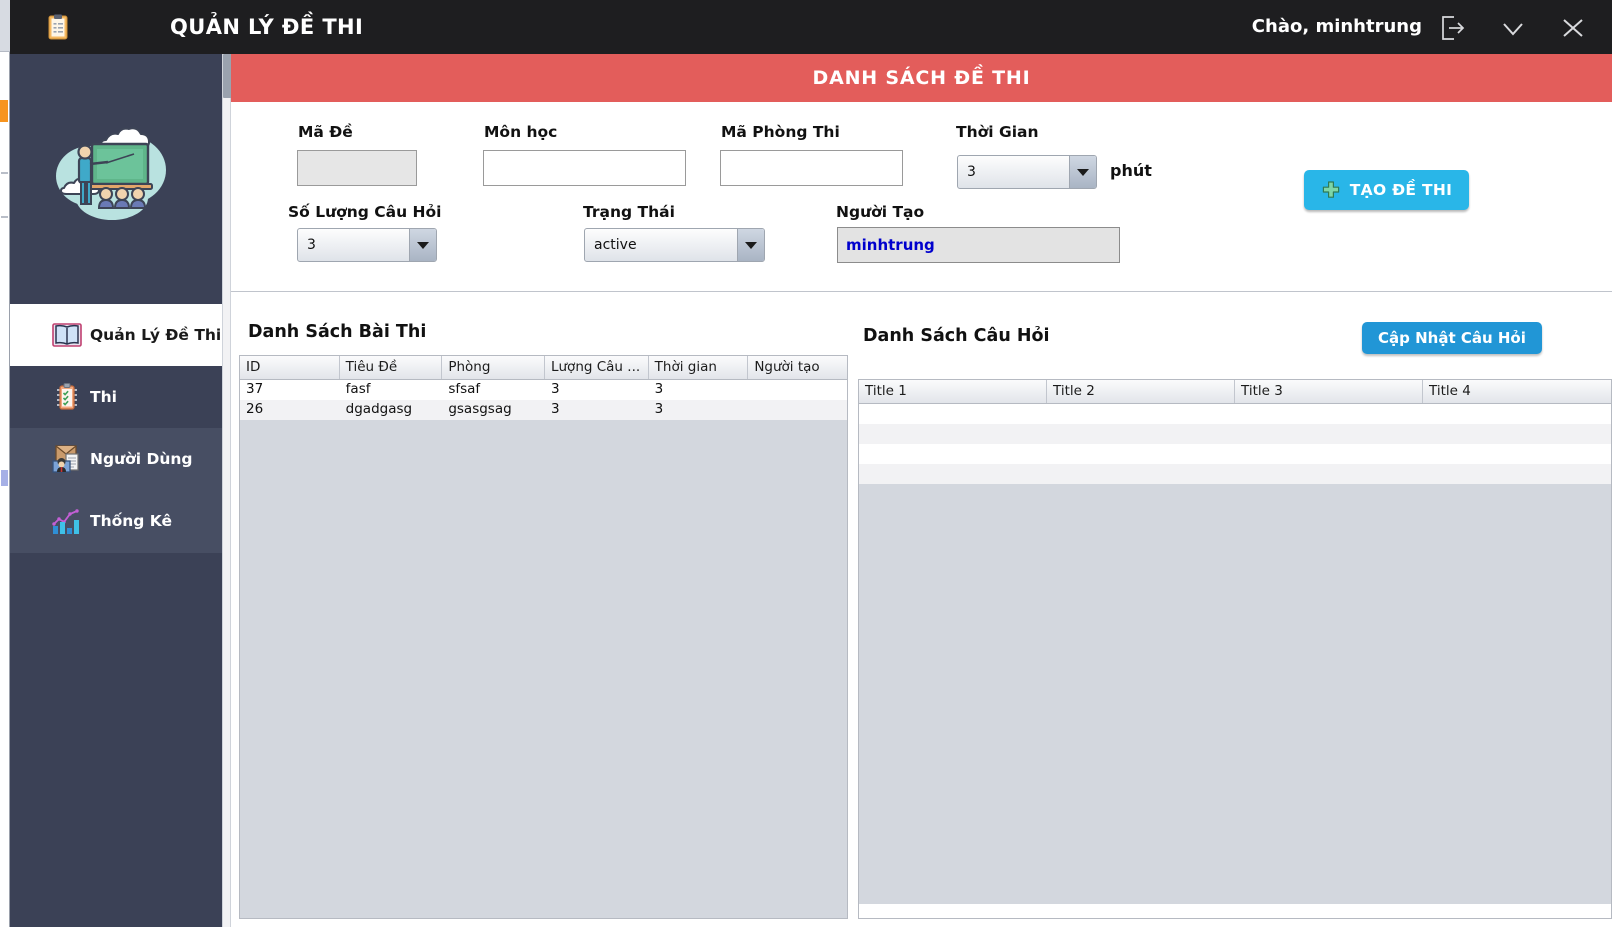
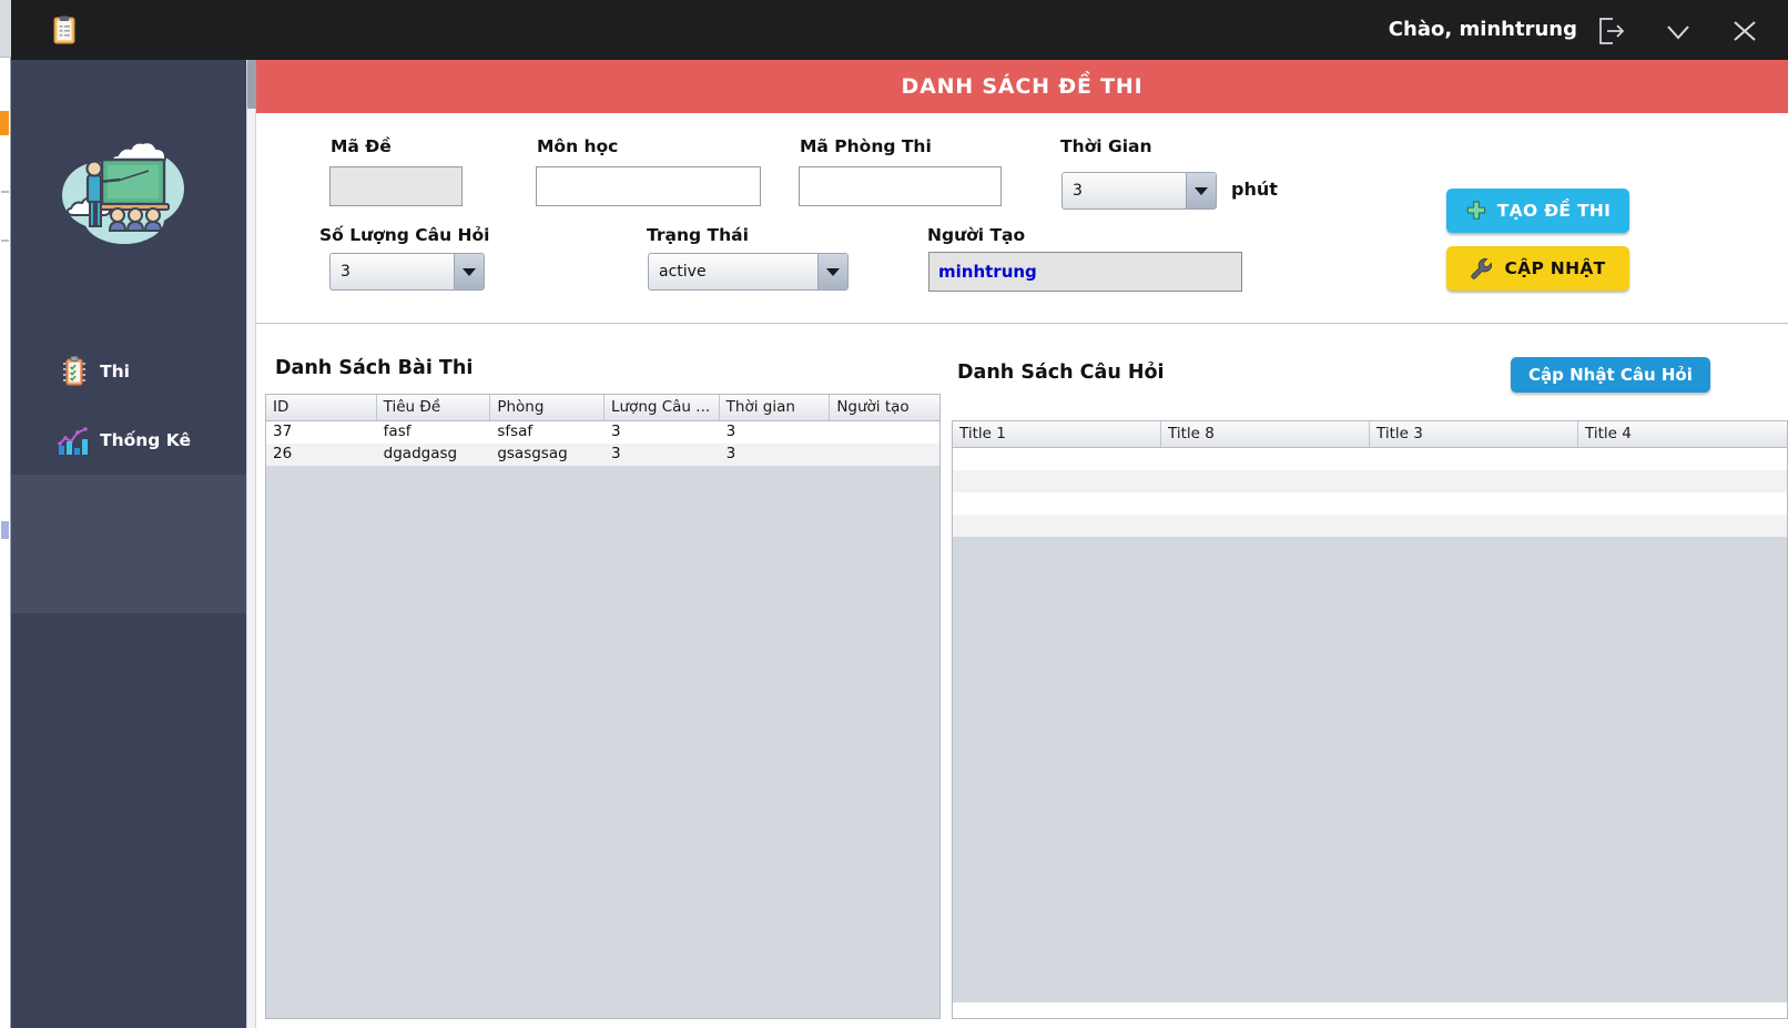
- QUẢN LÝ ĐỀ THI
  Chào, minhtrung
- Quản Lý Đề Thi
  Thi
- Người Dùng
  Thống Kê
  DANH SÁCH ĐỀ THI
  Mã Đề
  Môn học
  Mã Phòng Thi
  Thời Gian
  3
  phút
  Số Lượng Câu Hỏi
  3
  Trạng Thái
  active
  Người Tạo
  minhtrung
  TẠO ĐỀ THI
+ CẬP NHẬT
  Danh Sách Bài Thi
  ID
  Tiêu Đề
  Phòng
  Lượng Câu ...
  Thời gian
  Người tạo
  37
  fasf
  sfsaf
  3
  3
  26
  dgadgasg
  gsasgsag
  3
  3
  Danh Sách Câu Hỏi
  Cập Nhật Câu Hỏi
  Title 1
- Title 2
+ Title 8
  Title 3
  Title 4
